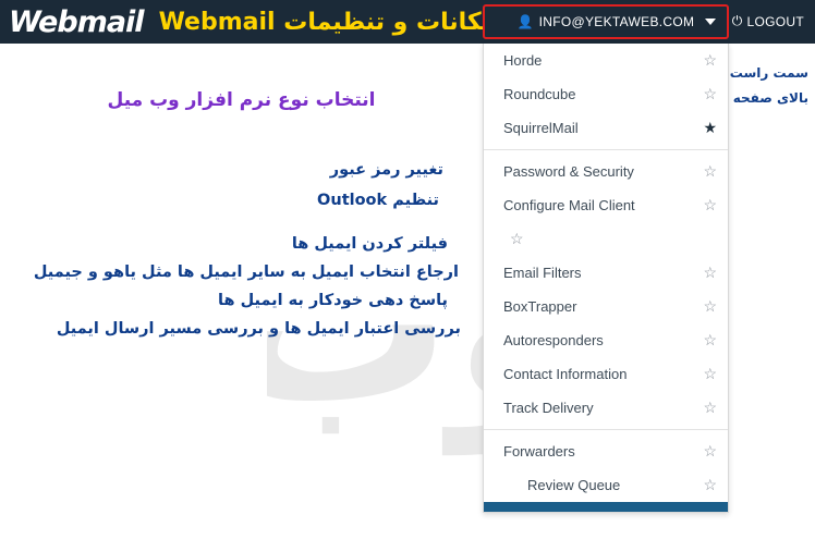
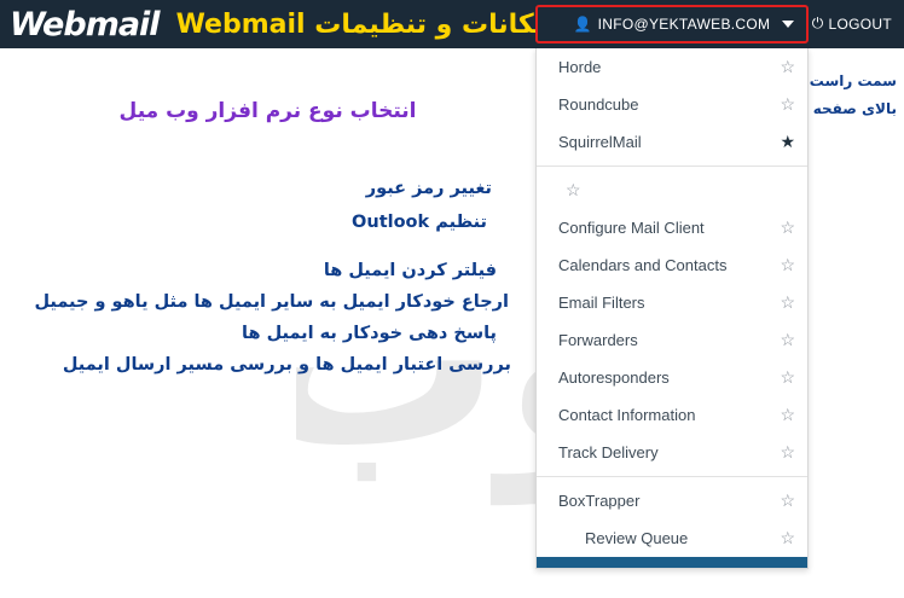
  Webmail
  کانات و تنظیمات Webmail
  👤
  INFO@YEKTAWEB.COM
  ⏻
  LOGOUT
  سمت راست
  بالای صفحه
  انتخاب نوع نرم افزار وب میل
  تغییر رمز عبور
  تنظیم Outlook
  فیلتر کردن ایمیل ها
- ارجاع انتخاب ایمیل به سایر ایمیل ها مثل یاهو و جیمیل
+ ارجاع خودکار ایمیل به سایر ایمیل ها مثل یاهو و جیمیل
  پاسخ دهی خودکار به ایمیل ها
  بررسی اعتبار ایمیل ها و بررسی مسیر ارسال ایمیل
  Horde
  ☆
  Roundcube
  ☆
  SquirrelMail
  ★
- Password & Security
  ☆
  Configure Mail Client
  ☆
+ Calendars and Contacts
  ☆
  Email Filters
  ☆
- BoxTrapper
+ Forwarders
  ☆
  Autoresponders
  ☆
  Contact Information
  ☆
  Track Delivery
  ☆
- Forwarders
+ BoxTrapper
  ☆
  Review Queue
  ☆
